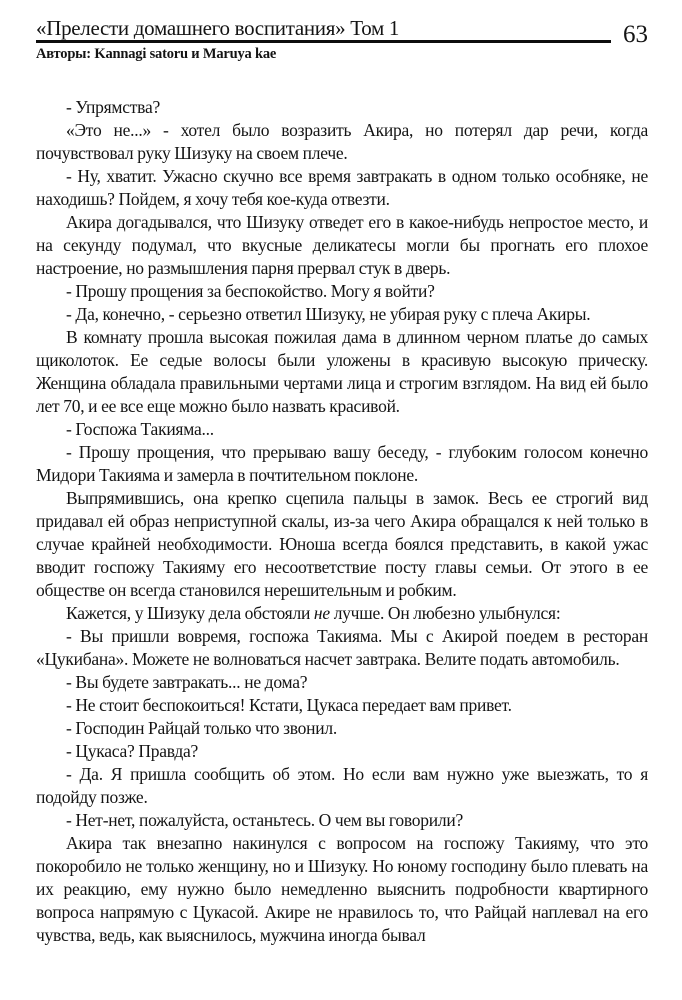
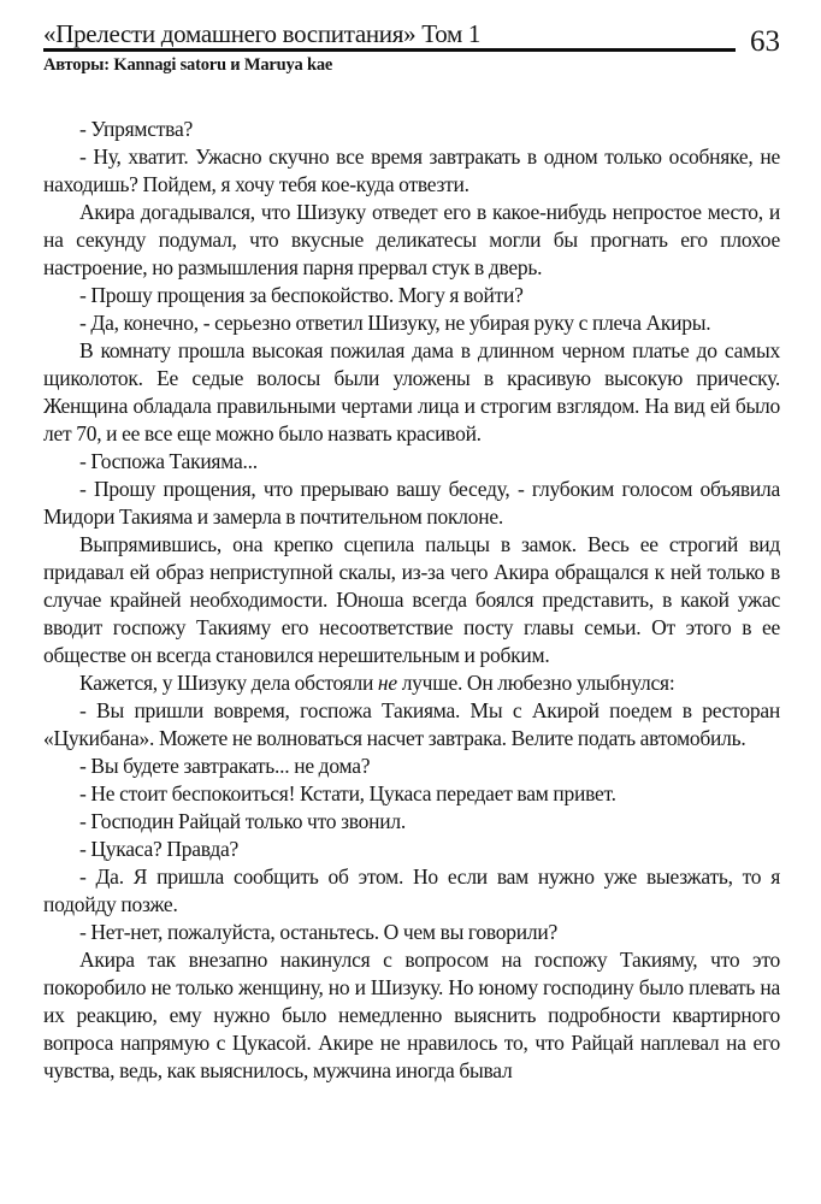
  «Прелести домашнего воспитания» Том 1
  63
  Авторы: Kannagi satoru и Maruya kae
  - Упрямства?
- «Это не...» - хотел было возразить Акира, но потерял дар речи, когда почувствовал руку Шизуку на своем плече.
  - Ну, хватит. Ужасно скучно все время завтракать в одном только особняке, не находишь? Пойдем, я хочу тебя кое-куда отвезти.
  Акира догадывался, что Шизуку отведет его в какое-нибудь непростое место, и на секунду подумал, что вкусные деликатесы могли бы прогнать его плохое настроение, но размышления парня прервал стук в дверь.
  - Прошу прощения за беспокойство. Могу я войти?
  - Да, конечно, - серьезно ответил Шизуку, не убирая руку с плеча Акиры.
  В комнату прошла высокая пожилая дама в длинном черном платье до самых щиколоток. Ее седые волосы были уложены в красивую высокую прическу. Женщина обладала правильными чертами лица и строгим взглядом. На вид ей было лет 70, и ее все еще можно было назвать красивой.
  - Госпожа Такияма...
- - Прошу прощения, что прерываю вашу беседу, - глубоким голосом конечно Мидори Такияма и замерла в почтительном поклоне.
+ - Прошу прощения, что прерываю вашу беседу, - глубоким голосом объявила Мидори Такияма и замерла в почтительном поклоне.
  Выпрямившись, она крепко сцепила пальцы в замок. Весь ее строгий вид придавал ей образ неприступной скалы, из-за чего Акира обращался к ней только в случае крайней необходимости. Юноша всегда боялся представить, в какой ужас вводит госпожу Такияму его несоответствие посту главы семьи. От этого в ее обществе он всегда становился нерешительным и робким.
  Кажется, у Шизуку дела обстояли не лучше. Он любезно улыбнулся:
  - Вы пришли вовремя, госпожа Такияма. Мы с Акирой поедем в ресторан «Цукибана». Можете не волноваться насчет завтрака. Велите подать автомобиль.
  - Вы будете завтракать... не дома?
  - Не стоит беспокоиться! Кстати, Цукаса передает вам привет.
  - Господин Райцай только что звонил.
  - Цукаса? Правда?
  - Да. Я пришла сообщить об этом. Но если вам нужно уже выезжать, то я подойду позже.
  - Нет-нет, пожалуйста, останьтесь. О чем вы говорили?
  Акира так внезапно накинулся с вопросом на госпожу Такияму, что это покоробило не только женщину, но и Шизуку. Но юному господину было плевать на их реакцию, ему нужно было немедленно выяснить подробности квартирного вопроса напрямую с Цукасой. Акире не нравилось то, что Райцай наплевал на его чувства, ведь, как выяснилось, мужчина иногда бывал
